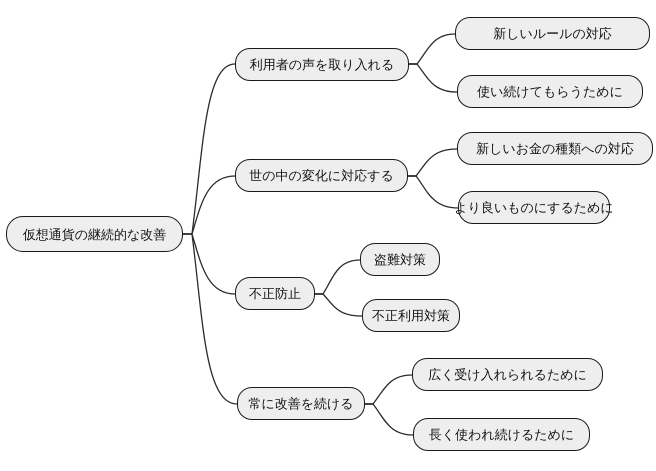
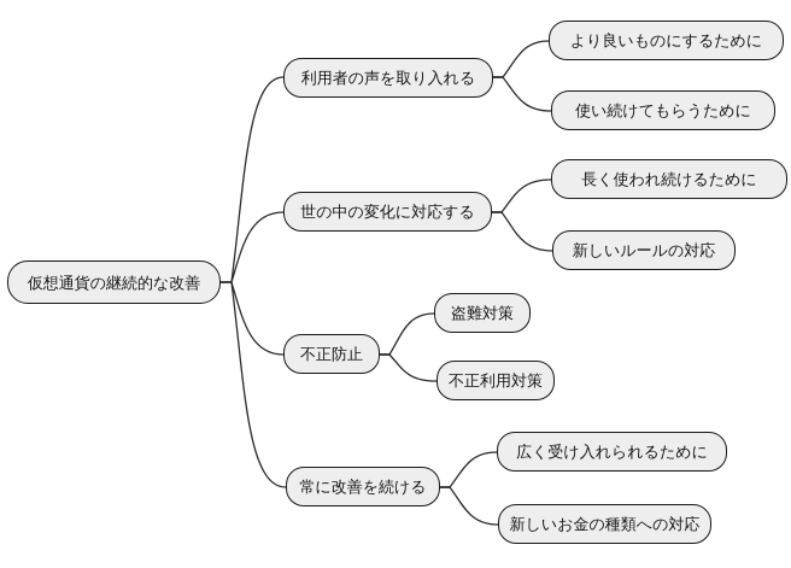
  仮想通貨の継続的な改善
  利用者の声を取り入れる
  世の中の変化に対応する
  不正防止
  常に改善を続ける
- 新しいルールの対応
+ より良いものにするために
  使い続けてもらうために
- 新しいお金の種類への対応
+ 長く使われ続けるために
- より良いものにするために
+ 新しいルールの対応
  盗難対策
  不正利用対策
  広く受け入れられるために
- 長く使われ続けるために
+ 新しいお金の種類への対応
